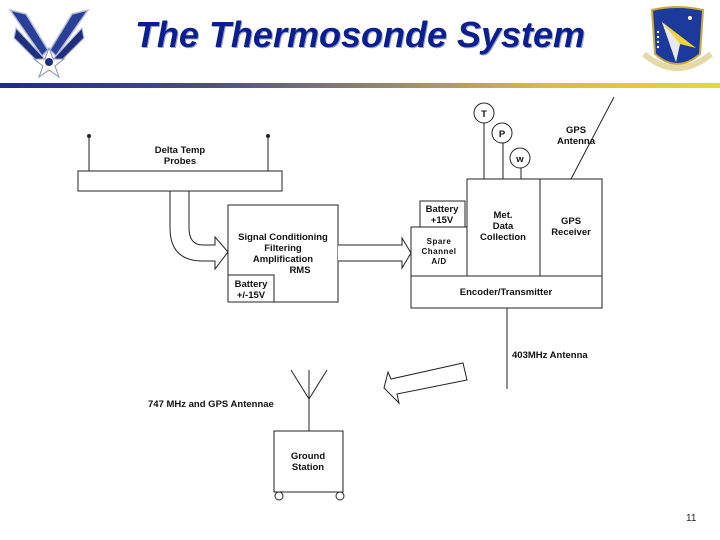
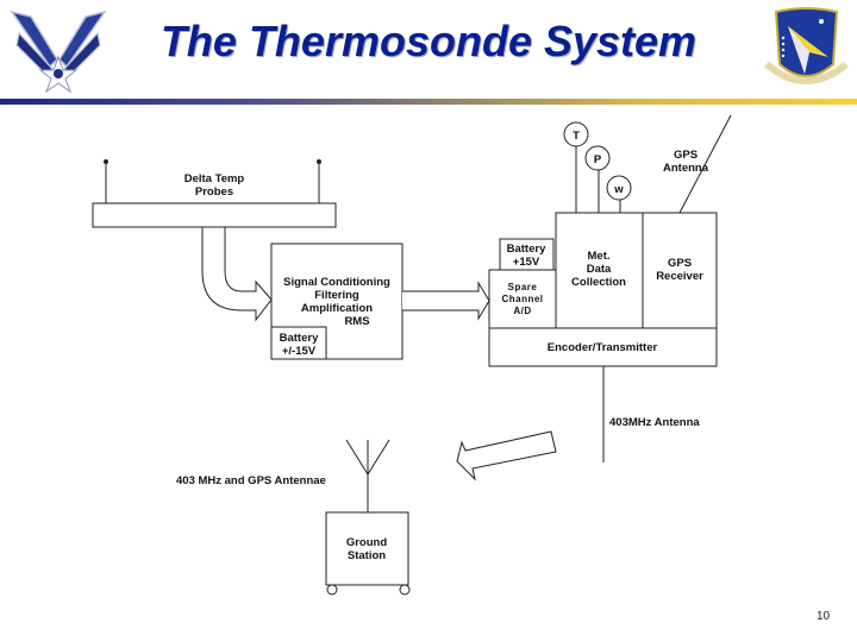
  The Thermosonde System
  Delta Temp
  Probes
  Signal Conditioning
  Filtering
  Amplification
  RMS
  Battery
  +/-15V
  Battery
  +15V
  Spare
  Channel
  A/D
  Met.
  Data
  Collection
  GPS
  Receiver
  Encoder/Transmitter
  T
  P
  w
  GPS
  Antenna
  403MHz Antenna
- 747 MHz and GPS Antennae
+ 403 MHz and GPS Antennae
  Ground
  Station
- 11
+ 10
